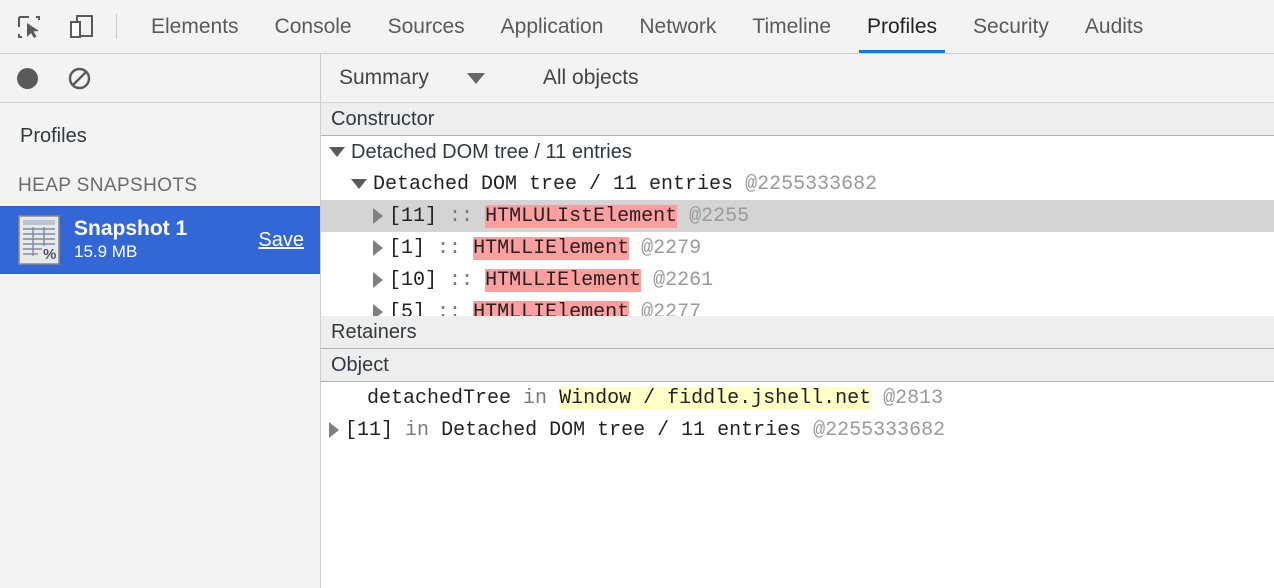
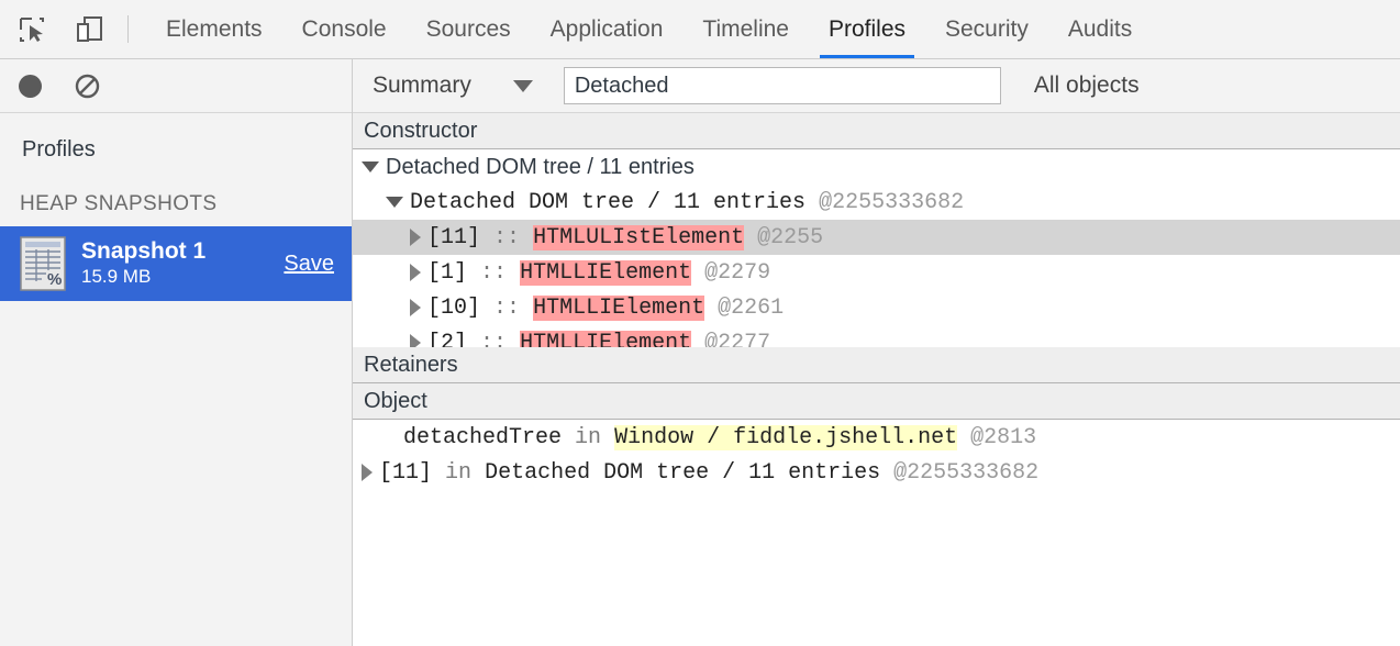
  Elements
  Console
  Sources
  Application
- Network
  Timeline
  Profiles
  Security
  Audits
  Profiles
  HEAP SNAPSHOTS
  %
  Snapshot 1
  15.9 MB
  Save
  Summary
+ Detached
  All objects
  Constructor
  Detached DOM tree / 11 entries
  Detached DOM tree / 11 entries
  @2255333682
  [11]
  ::
  HTMLULIstElement
  @2255
  [1]
  ::
  HTMLLIElement
  @2279
  [10]
  ::
  HTMLLIElement
  @2261
- [5]
+ [2]
  ::
  HTMLLIElement
  @2277
  Retainers
  Object
  detachedTree
  in
  Window / fiddle.jshell.net
  @2813
  [11]
  in
  Detached DOM tree / 11 entries
  @2255333682
